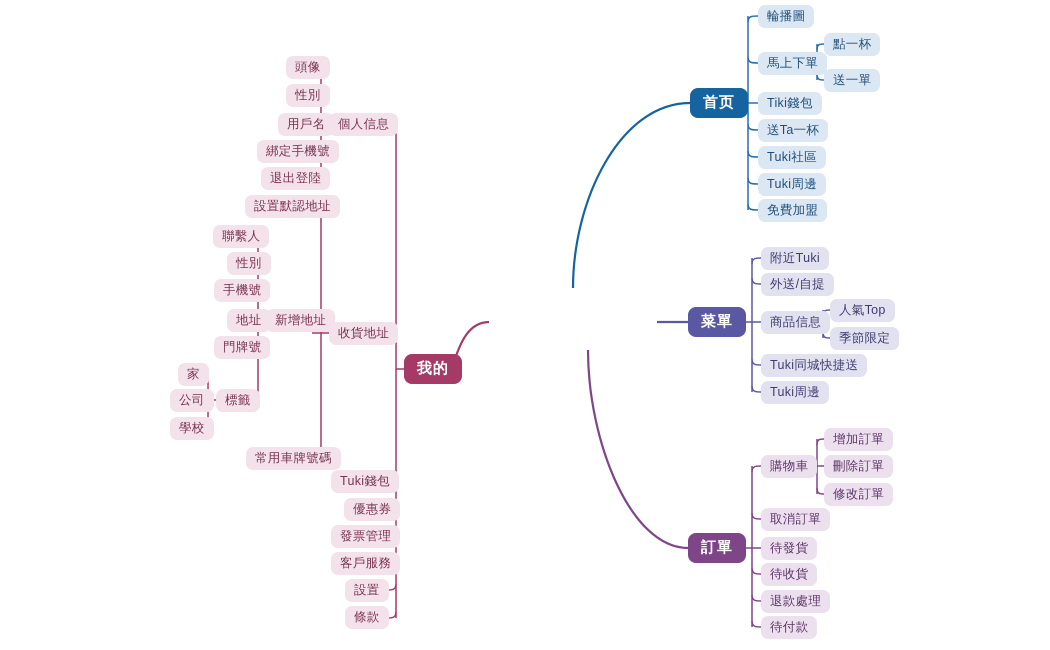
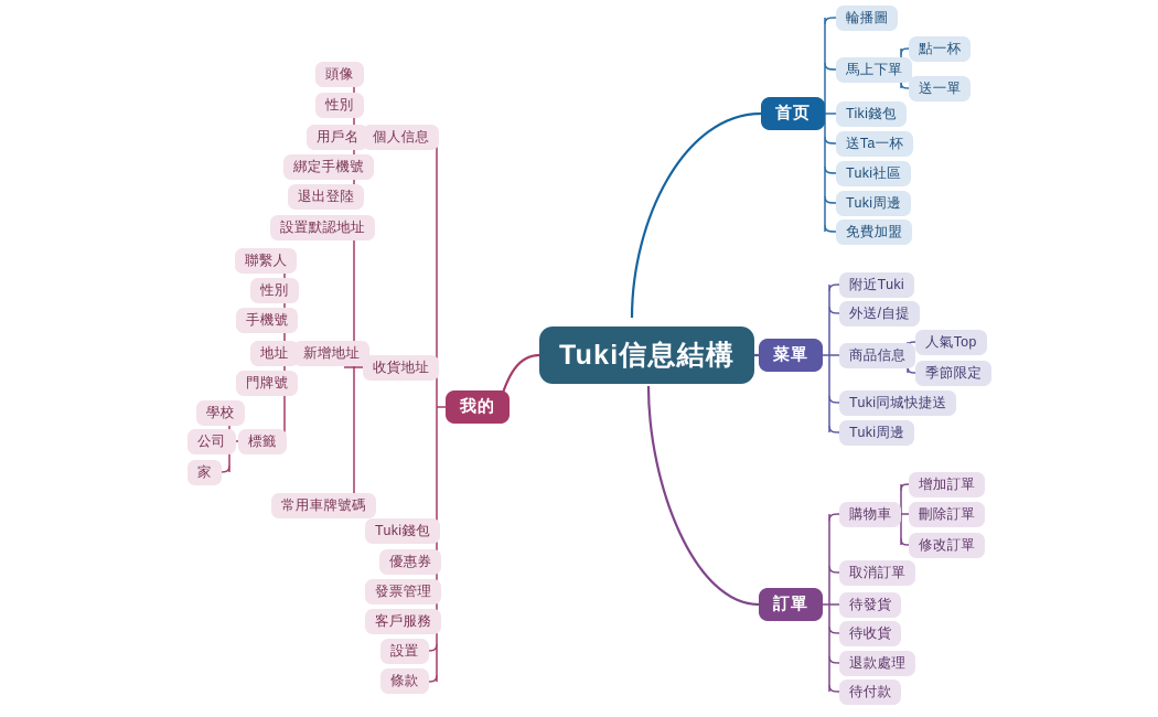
+ Tuki信息結構
  首页
  輪播圖
  馬上下單
  點一杯
  送一單
  Tiki錢包
  送Ta一杯
  Tuki社區
  Tuki周邊
  免費加盟
  菜單
  附近Tuki
  外送/自提
  商品信息
  人氣Top
  季節限定
  Tuki同城快捷送
  Tuki周邊
  訂單
  購物車
  增加訂單
  刪除訂單
  修改訂單
  取消訂單
  待發貨
  待收貨
  退款處理
  待付款
  我的
  個人信息
  頭像
  性別
  用戶名
  綁定手機號
  退出登陸
  收貨地址
  設置默認地址
  新增地址
  常用車牌號碼
  聯繫人
  性別
  手機號
  地址
  門牌號
  標籤
- 家
+ 學校
  公司
- 學校
+ 家
  Tuki錢包
  優惠券
  發票管理
  客戶服務
  設置
  條款
